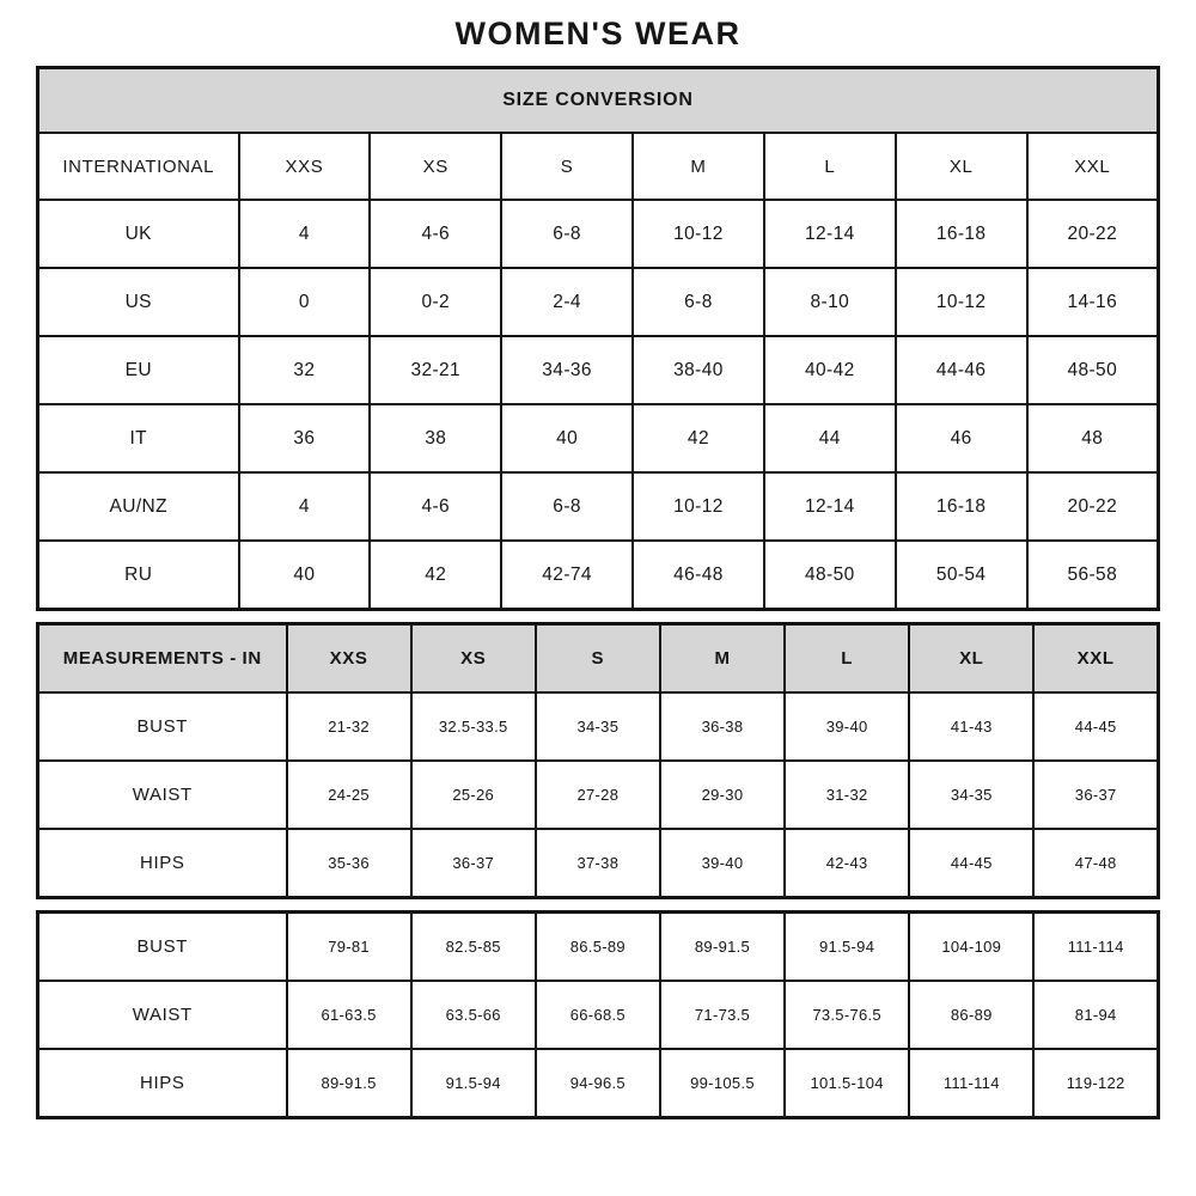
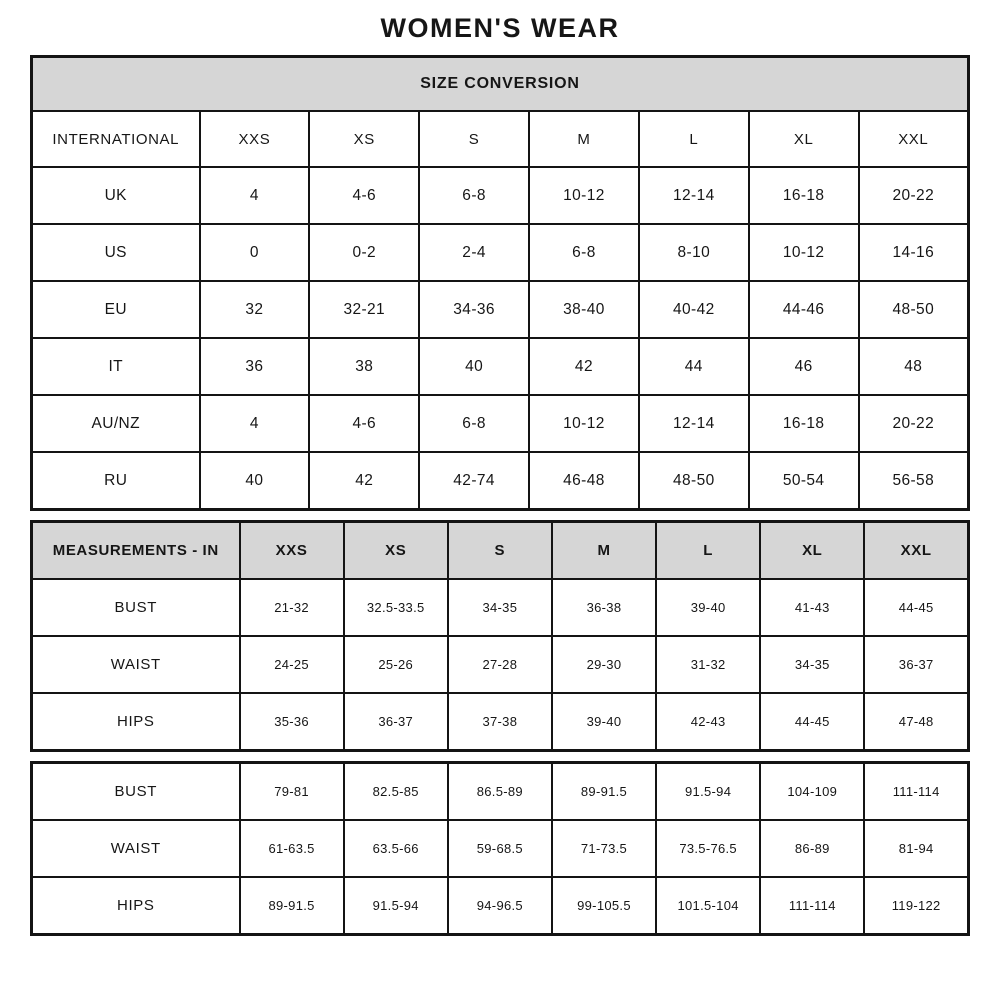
  WOMEN'S WEAR
  SIZE CONVERSION
  INTERNATIONAL	XXS	XS	S	M	L	XL	XXL
  UK	4	4-6	6-8	10-12	12-14	16-18	20-22
  US	0	0-2	2-4	6-8	8-10	10-12	14-16
  EU	32	32-21	34-36	38-40	40-42	44-46	48-50
  IT	36	38	40	42	44	46	48
  AU/NZ	4	4-6	6-8	10-12	12-14	16-18	20-22
  RU	40	42	42-74	46-48	48-50	50-54	56-58
  MEASUREMENTS - IN	XXS	XS	S	M	L	XL	XXL
  BUST	21-32	32.5-33.5	34-35	36-38	39-40	41-43	44-45
  WAIST	24-25	25-26	27-28	29-30	31-32	34-35	36-37
  HIPS	35-36	36-37	37-38	39-40	42-43	44-45	47-48
  BUST	79-81	82.5-85	86.5-89	89-91.5	91.5-94	104-109	111-114
- WAIST	61-63.5	63.5-66	66-68.5	71-73.5	73.5-76.5	86-89	81-94
+ WAIST	61-63.5	63.5-66	59-68.5	71-73.5	73.5-76.5	86-89	81-94
  HIPS	89-91.5	91.5-94	94-96.5	99-105.5	101.5-104	111-114	119-122
